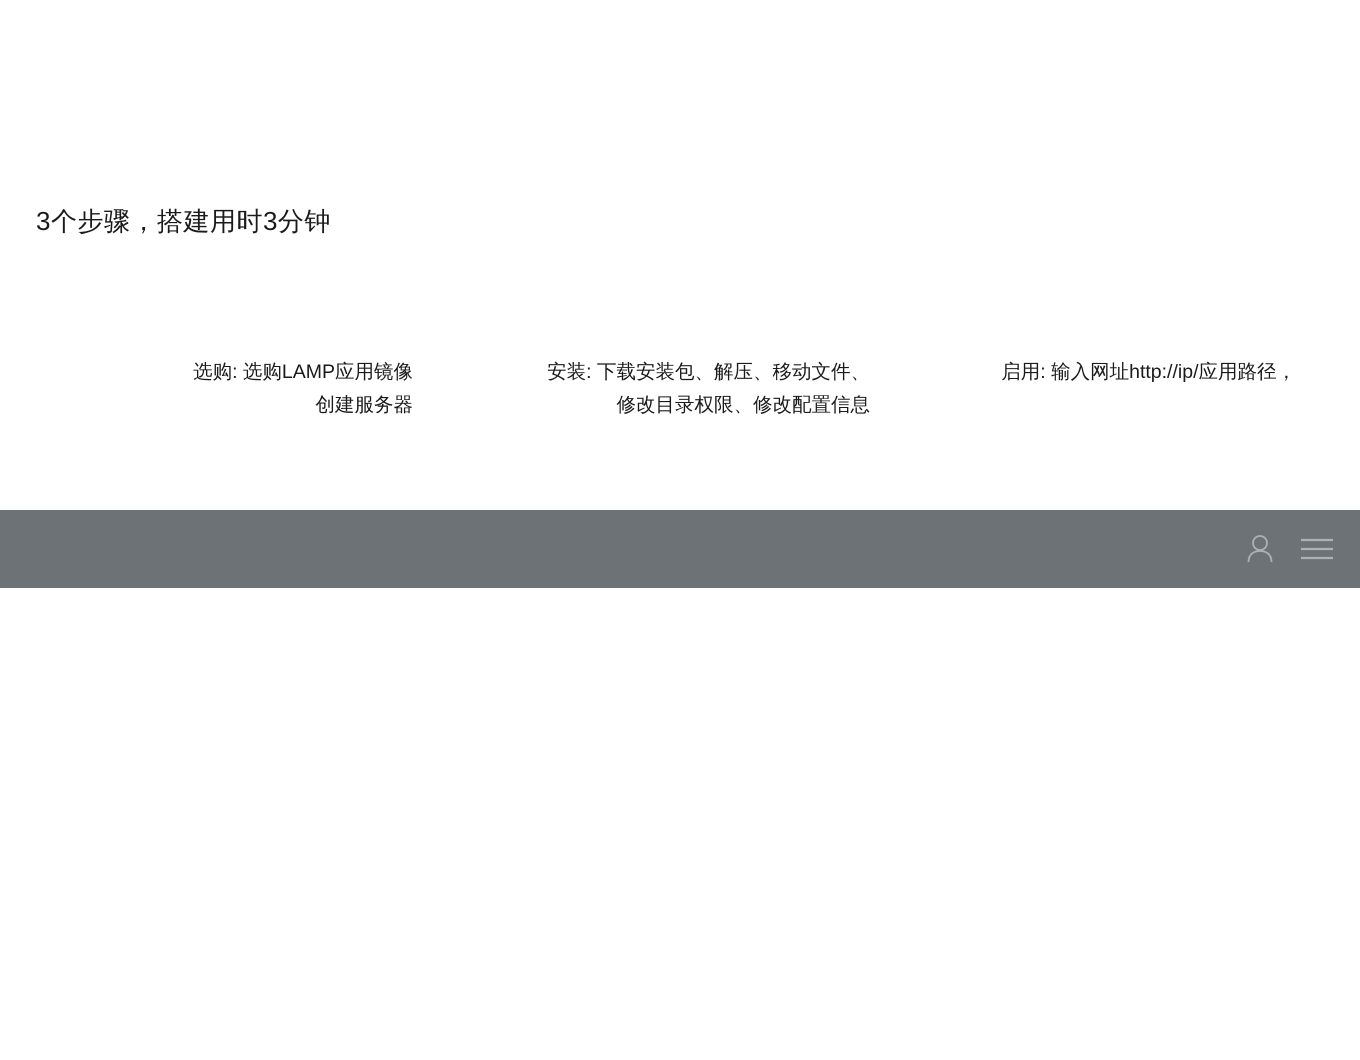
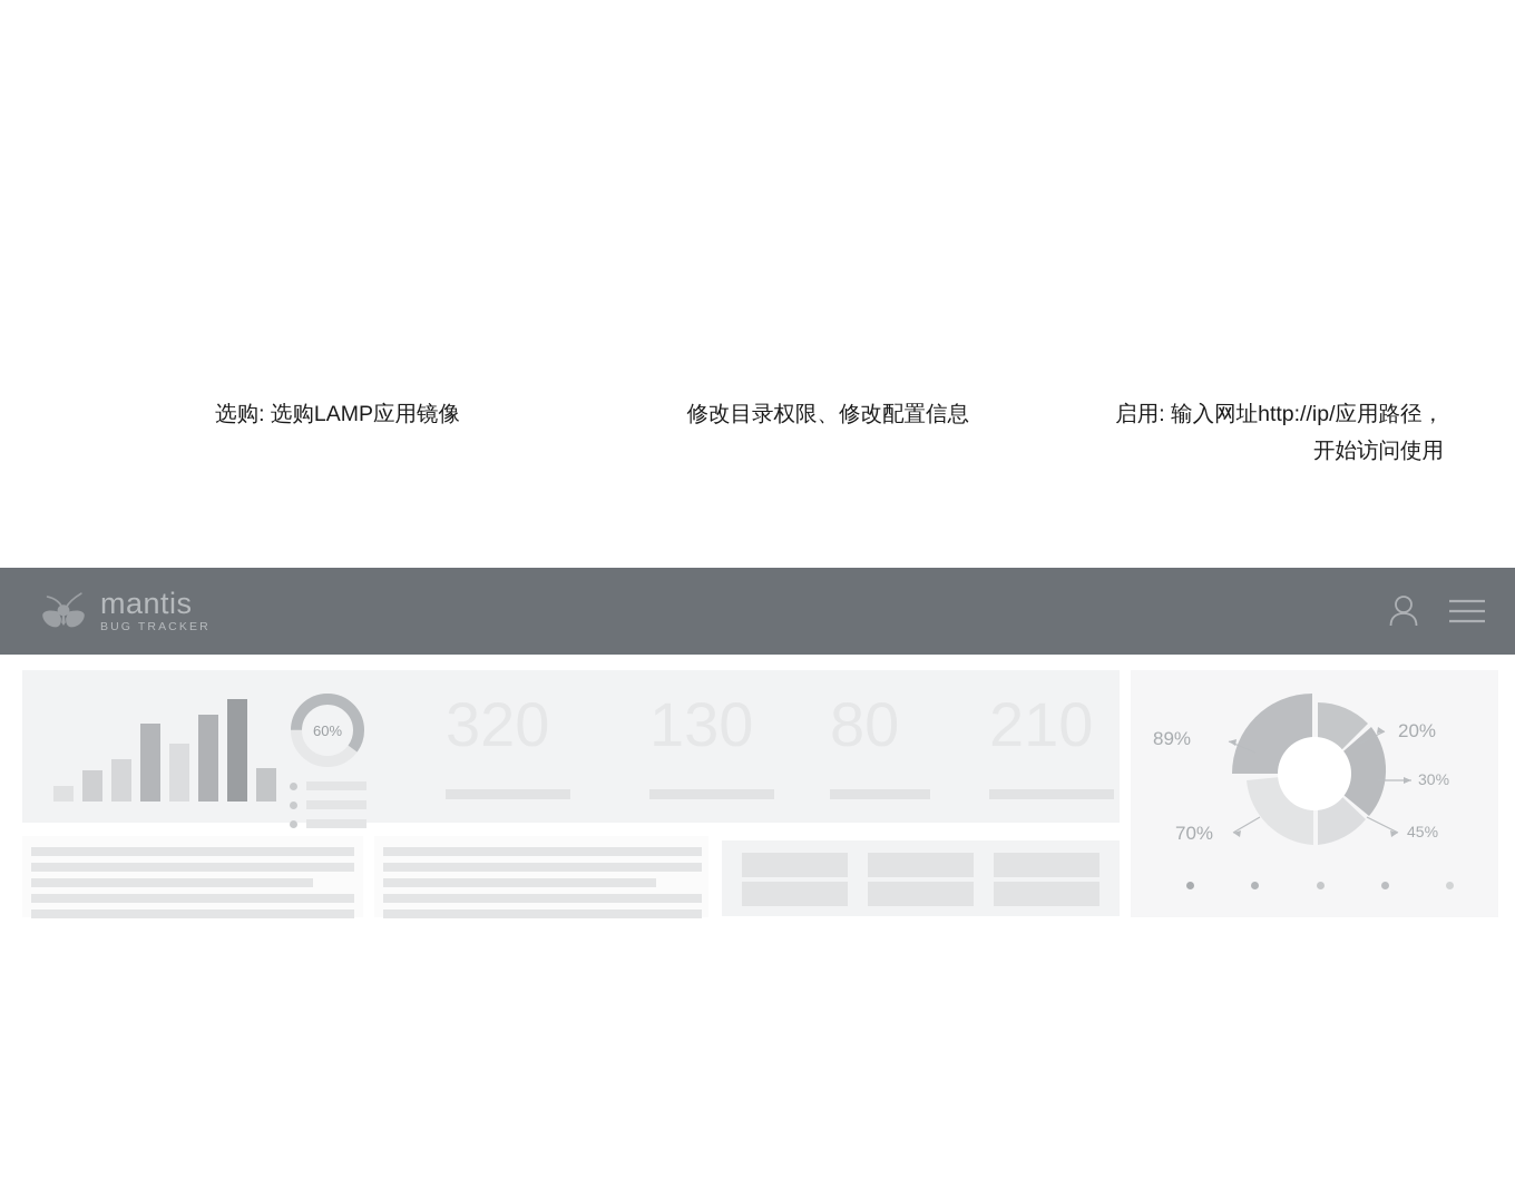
- 3个步骤，搭建用时3分钟
  选购: 选购LAMP应用镜像
- 创建服务器
- 安装: 下载安装包、解压、移动文件、
  修改目录权限、修改配置信息
  启用: 输入网址http://ip/应用路径，
+ 开始访问使用
+ mantis
+ BUG TRACKER
+ 60%
+ 89%
+ 20%
+ 30%
+ 45%
+ 70%
